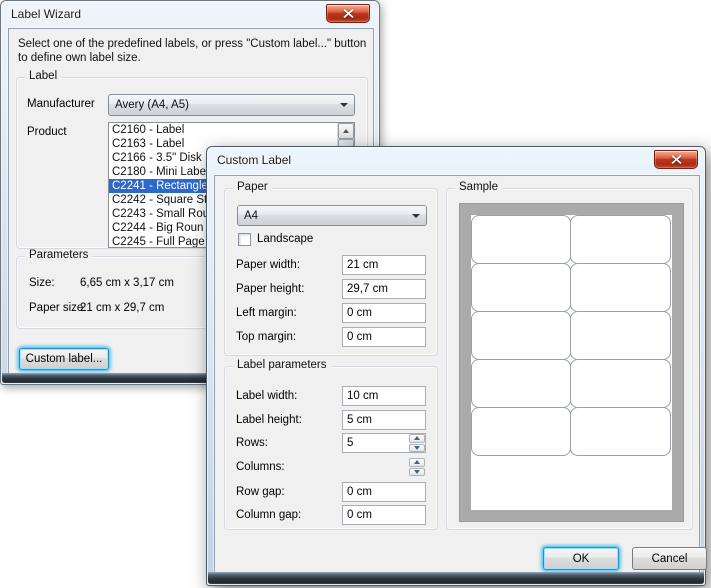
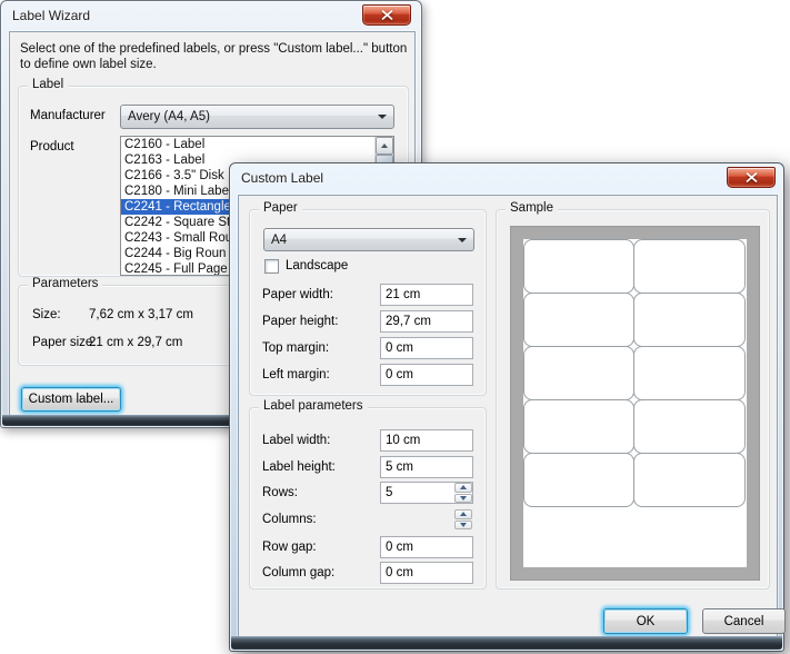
  Label Wizard
  Select one of the predefined labels, or press "Custom label..." button to define own label size.
  Label
  Manufacturer
  Avery (A4, A5)
  Product
  C2160 - Label
  C2163 - Label
  C2166 - 3.5" Disk
  C2180 - Mini Labe
  C2241 - Rectangle
  C2242 - Square S
  C2243 - Small Ro
  C2244 - Big Roun
  C2245 - Full Page
  Parameters
  Size:
- 6,65 cm x 3,17 cm
+ 7,62 cm x 3,17 cm
  Paper size:
  21 cm x 29,7 cm
  Custom label...
  Custom Label
  Paper
  A4
  Landscape
  Paper width:
  21 cm
  Paper height:
  29,7 cm
- Left margin:
+ Top margin:
  0 cm
- Top margin:
+ Left margin:
  0 cm
  Label parameters
  Label width:
  10 cm
  Label height:
  5 cm
  Rows:
  5
  Columns:
  Row gap:
  0 cm
  Column gap:
  0 cm
  Sample
  OK
  Cancel
